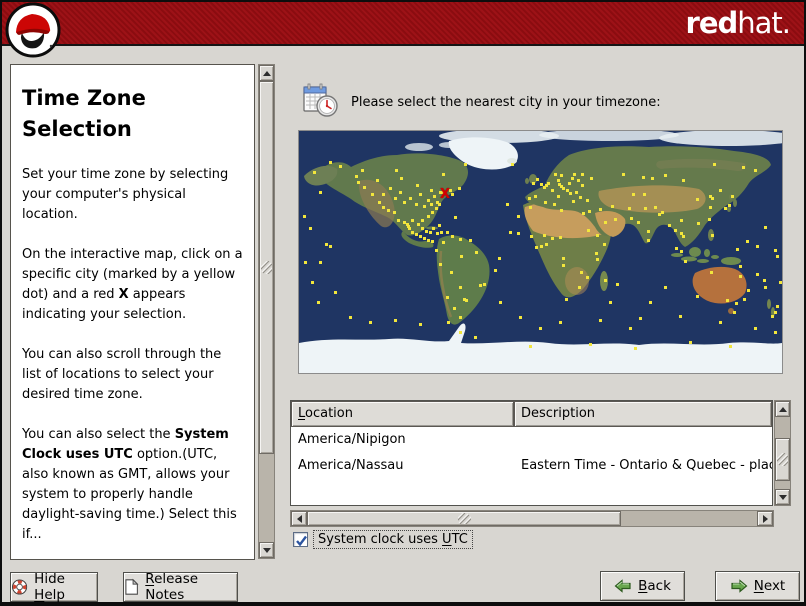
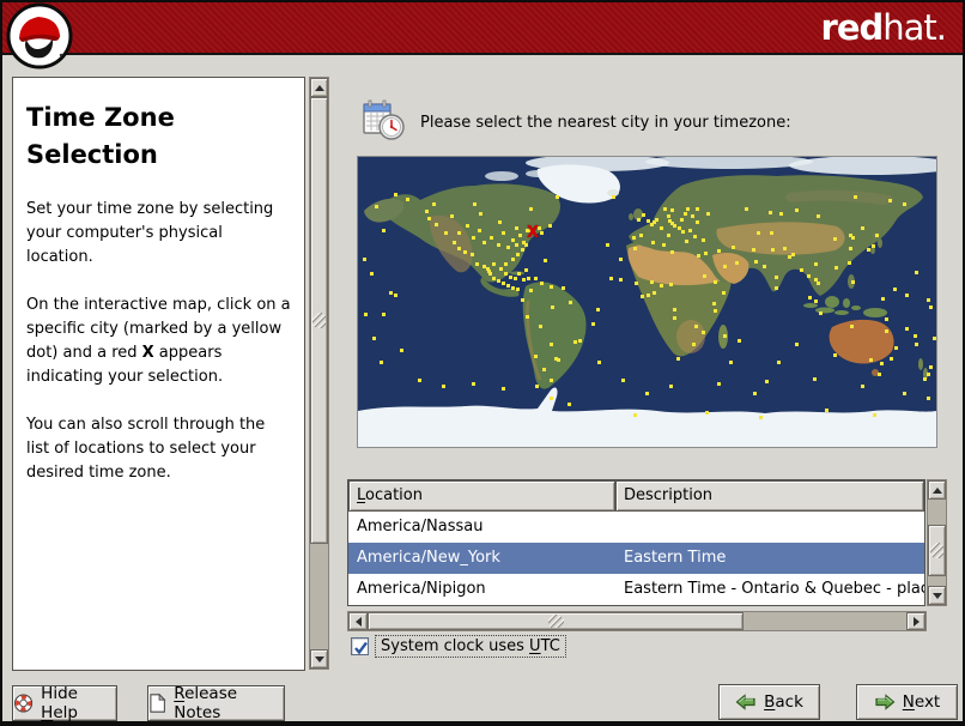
  redhat.
  Time Zone Selection
  Set your time zone by selecting your computer's physical location.
  On the interactive map, click on a specific city (marked by a yellow dot) and a red X appears indicating your selection.
  You can also scroll through the list of locations to select your desired time zone.
- You can also select the System Clock uses UTC option.(UTC, also known as GMT, allows your system to properly handle daylight-saving time.) Select this if...
  Please select the nearest city in your timezone:
  X
  Location
  Description
- America/Nipigon
+ America/Nassau
+ America/New_York
+ Eastern Time
- America/Nassau
+ America/Nipigon
  Eastern Time - Ontario & Quebec - pla
  System clock uses UTC
  Hide Help
  Release Notes
  Back
  Next
